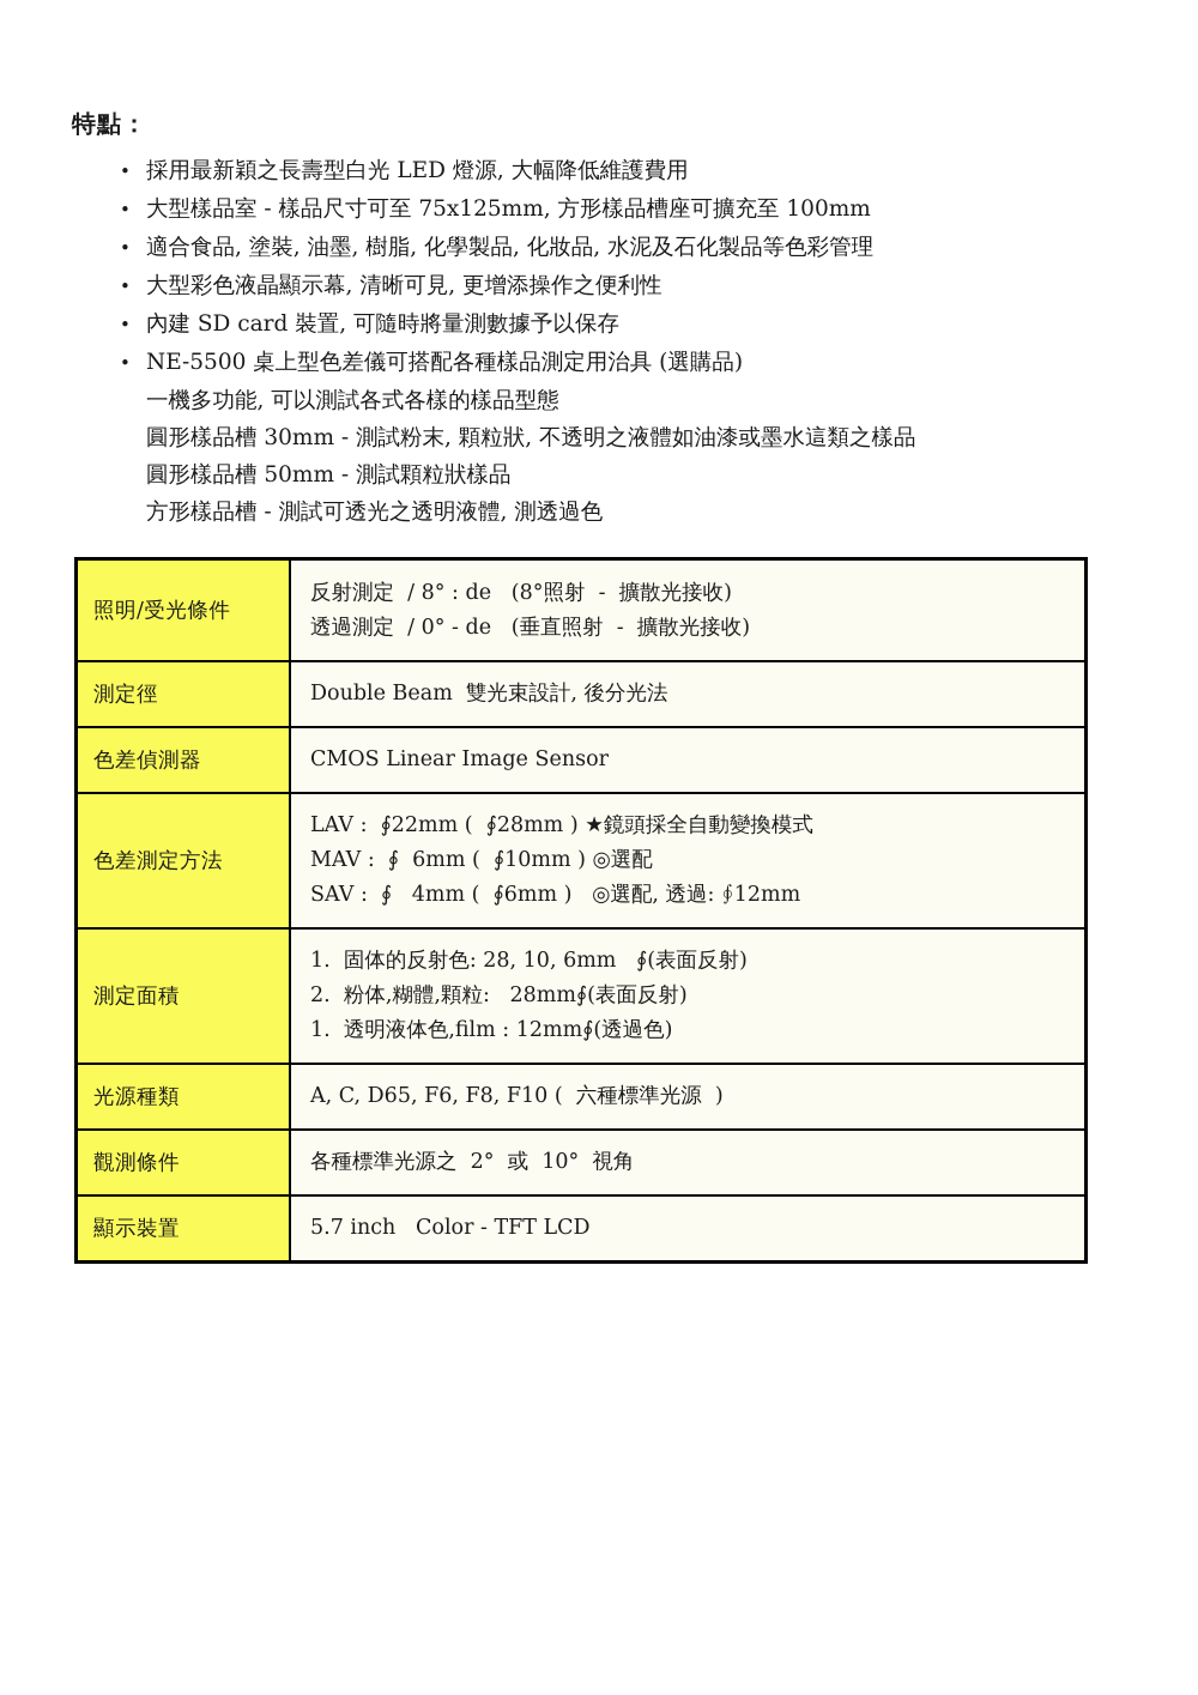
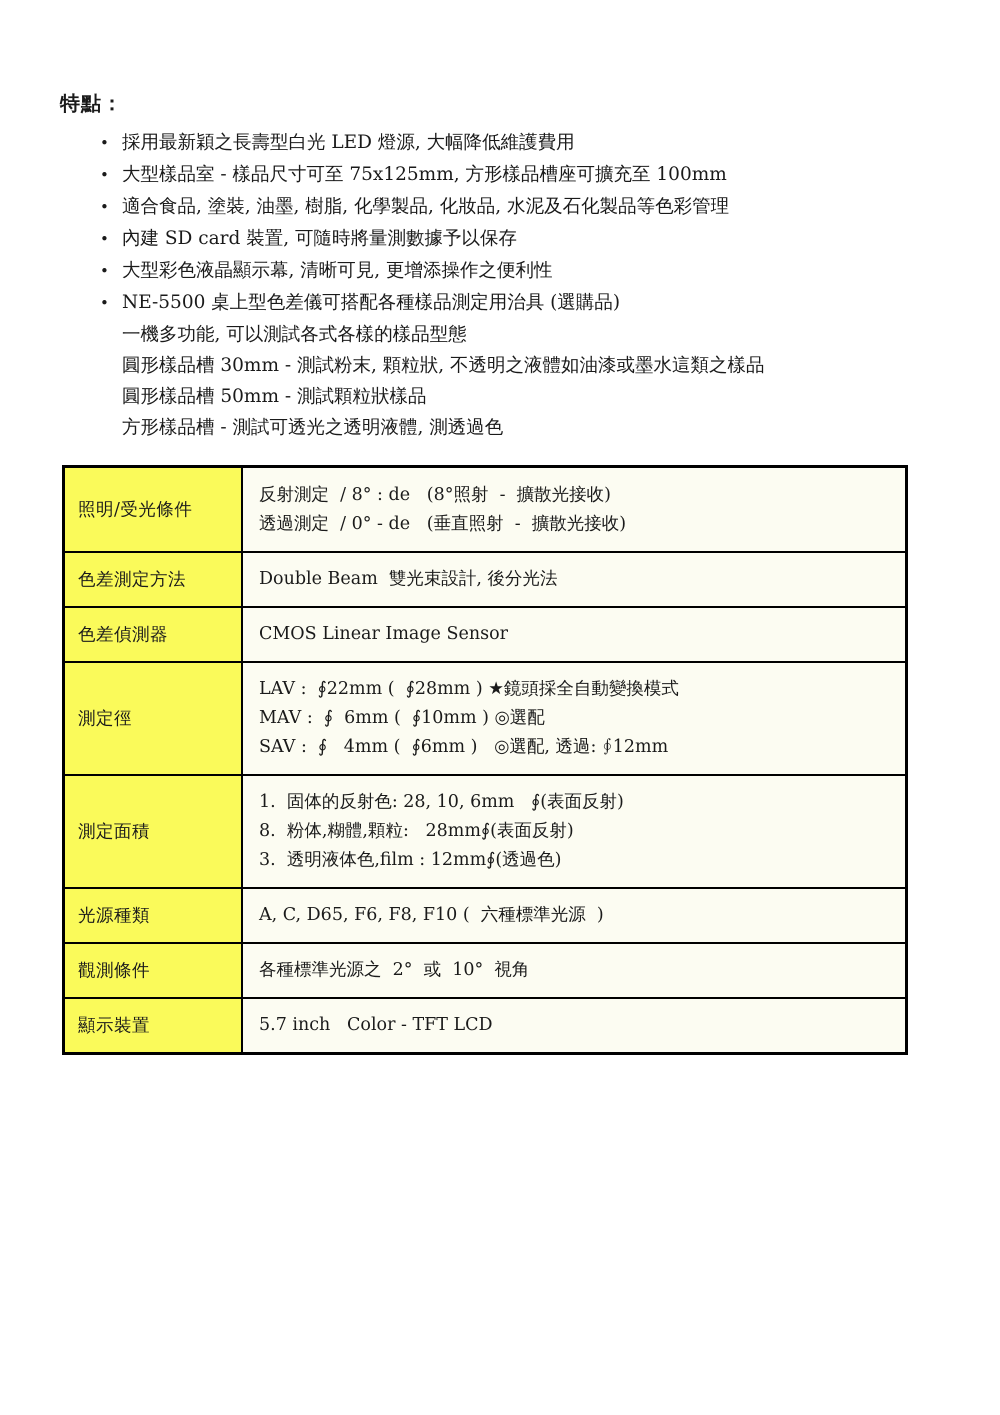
  特點：
  •
  採用最新穎之長壽型白光 LED 燈源, 大幅降低維護費用
  •
  大型樣品室 - 樣品尺寸可至 75x125mm, 方形樣品槽座可擴充至 100mm
  •
  適合食品, 塗裝, 油墨, 樹脂, 化學製品, 化妝品, 水泥及石化製品等色彩管理
  •
- 大型彩色液晶顯示幕, 清晰可見, 更增添操作之便利性
+ 內建 SD card 裝置, 可隨時將量測數據予以保存
  •
- 內建 SD card 裝置, 可隨時將量測數據予以保存
+ 大型彩色液晶顯示幕, 清晰可見, 更增添操作之便利性
  •
  NE-5500 桌上型色差儀可搭配各種樣品測定用治具 (選購品)
  一機多功能, 可以測試各式各樣的樣品型態
  圓形樣品槽 30mm - 測試粉末, 顆粒狀, 不透明之液體如油漆或墨水這類之樣品
  圓形樣品槽 50mm - 測試顆粒狀樣品
  方形樣品槽 - 測試可透光之透明液體, 測透過色
  照明/受光條件
  反射測定 / 8° : de (8°照射 - 擴散光接收)
  透過測定 / 0° - de (垂直照射 - 擴散光接收)
- 測定徑
+ 色差測定方法
  Double Beam 雙光束設計, 後分光法
  色差偵測器
  CMOS Linear Image Sensor
- 色差測定方法
+ 測定徑
  LAV : ∮22mm ( ∮28mm ) ★鏡頭採全自動變換模式
  MAV : ∮ 6mm ( ∮10mm ) ◎選配
  SAV : ∮ 4mm ( ∮6mm ) ◎選配, 透過: ∮12mm
  測定面積
  1. 固体的反射色: 28, 10, 6mm ∮(表面反射)
- 2. 粉体,糊體,顆粒: 28mm∮(表面反射)
+ 8. 粉体,糊體,顆粒: 28mm∮(表面反射)
- 1. 透明液体色,film : 12mm∮(透過色)
+ 3. 透明液体色,film : 12mm∮(透過色)
  光源種類
  A, C, D65, F6, F8, F10 ( 六種標準光源 )
  觀測條件
  各種標準光源之 2° 或 10° 視角
  顯示裝置
  5.7 inch Color - TFT LCD
